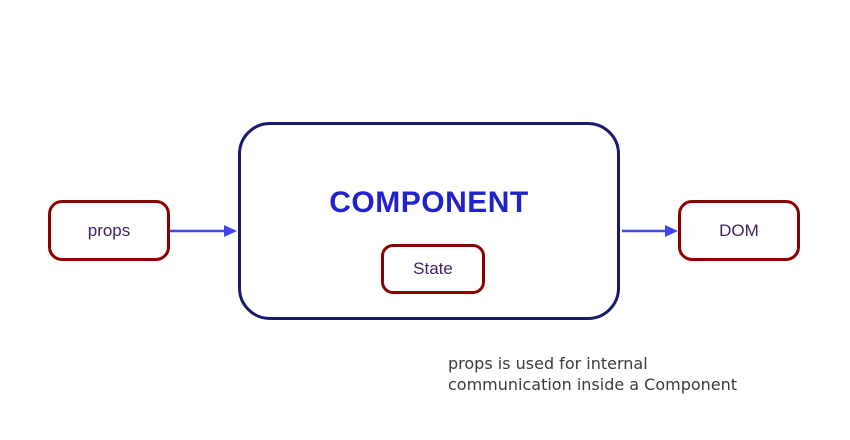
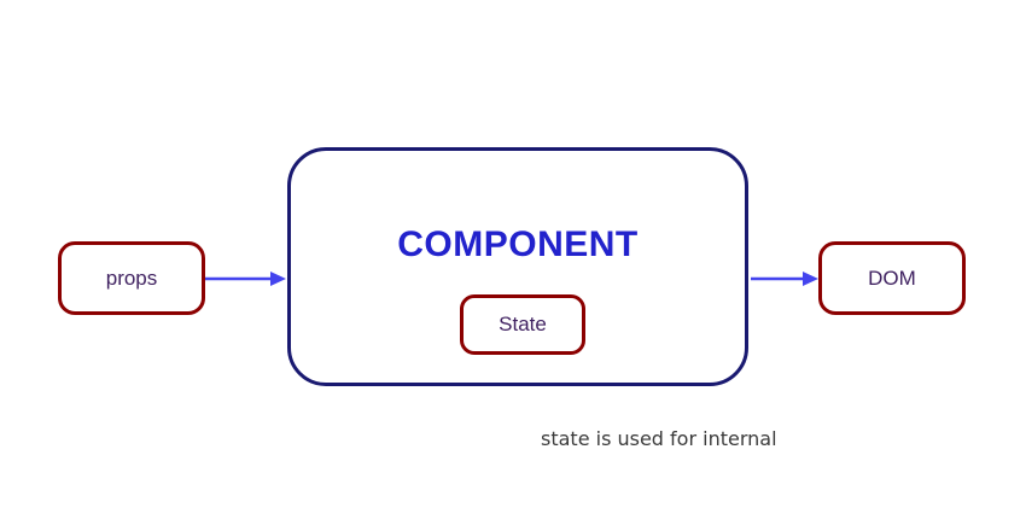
  props
  COMPONENT
  State
  DOM
- props is used for internal
+ state is used for internal
- communication inside a Component
